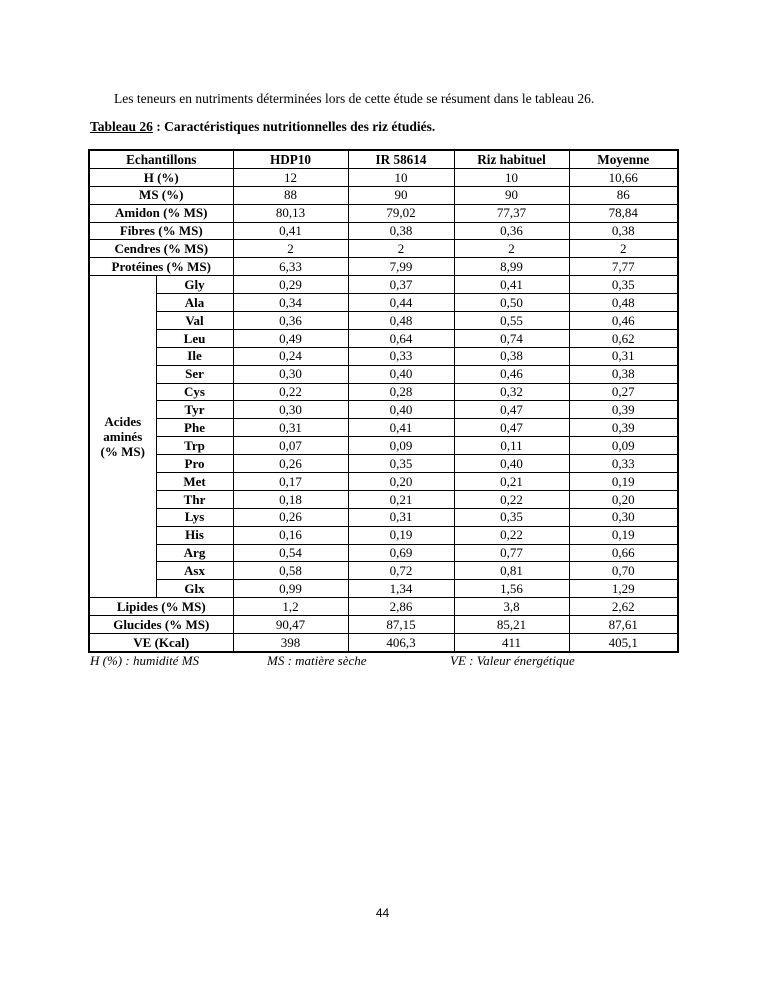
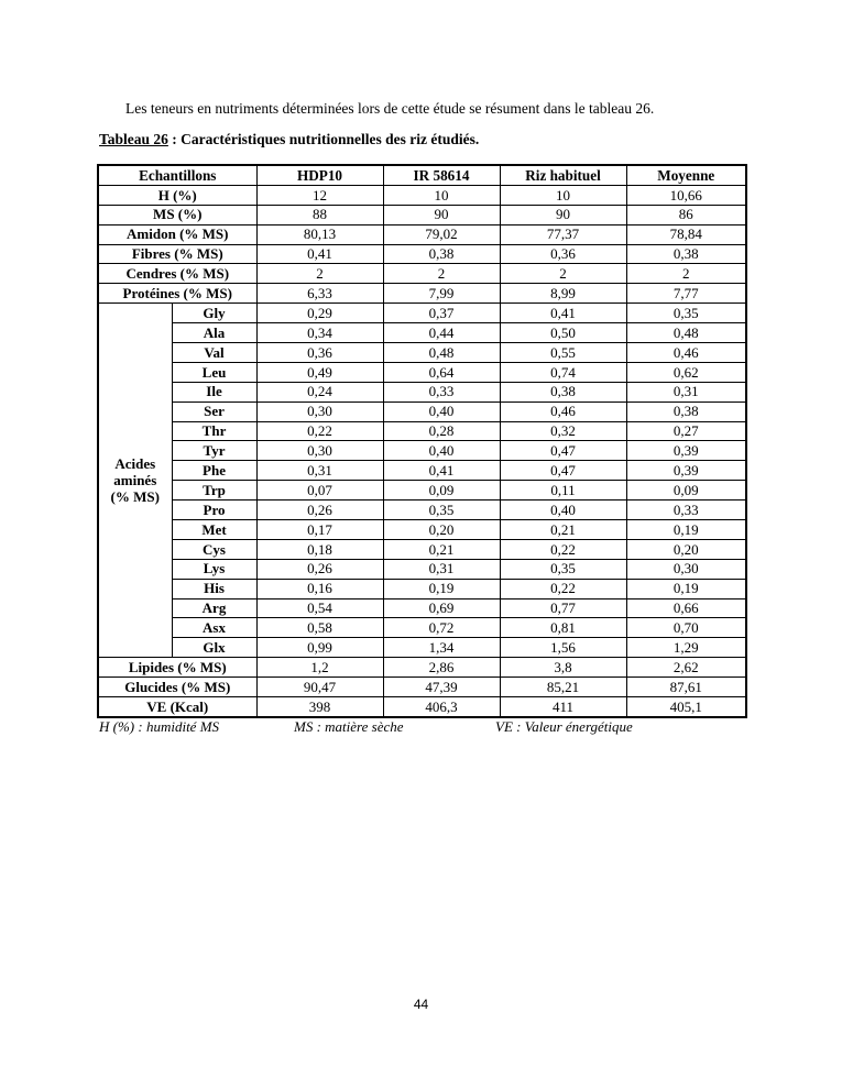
  Les teneurs en nutriments déterminées lors de cette étude se résument dans le tableau 26.
  Tableau 26 : Caractéristiques nutritionnelles des riz étudiés.
  Echantillons	HDP10	IR 58614	Riz habituel	Moyenne
  H (%)	12	10	10	10,66
  MS (%)	88	90	90	86
  Amidon (% MS)	80,13	79,02	77,37	78,84
  Fibres (% MS)	0,41	0,38	0,36	0,38
  Cendres (% MS)	2	2	2	2
  Protéines (% MS)	6,33	7,99	8,99	7,77
  Acidesaminés(% MS)	Gly	0,29	0,37	0,41	0,35
  Ala	0,34	0,44	0,50	0,48
  Val	0,36	0,48	0,55	0,46
  Leu	0,49	0,64	0,74	0,62
  Ile	0,24	0,33	0,38	0,31
  Ser	0,30	0,40	0,46	0,38
- Cys	0,22	0,28	0,32	0,27
+ Thr	0,22	0,28	0,32	0,27
  Tyr	0,30	0,40	0,47	0,39
  Phe	0,31	0,41	0,47	0,39
  Trp	0,07	0,09	0,11	0,09
  Pro	0,26	0,35	0,40	0,33
  Met	0,17	0,20	0,21	0,19
- Thr	0,18	0,21	0,22	0,20
+ Cys	0,18	0,21	0,22	0,20
  Lys	0,26	0,31	0,35	0,30
  His	0,16	0,19	0,22	0,19
  Arg	0,54	0,69	0,77	0,66
  Asx	0,58	0,72	0,81	0,70
  Glx	0,99	1,34	1,56	1,29
  Lipides (% MS)	1,2	2,86	3,8	2,62
- Glucides (% MS)	90,47	87,15	85,21	87,61
+ Glucides (% MS)	90,47	47,39	85,21	87,61
  VE (Kcal)	398	406,3	411	405,1
  H (%) : humidité MS
  MS : matière sèche
  VE : Valeur énergétique
  44
